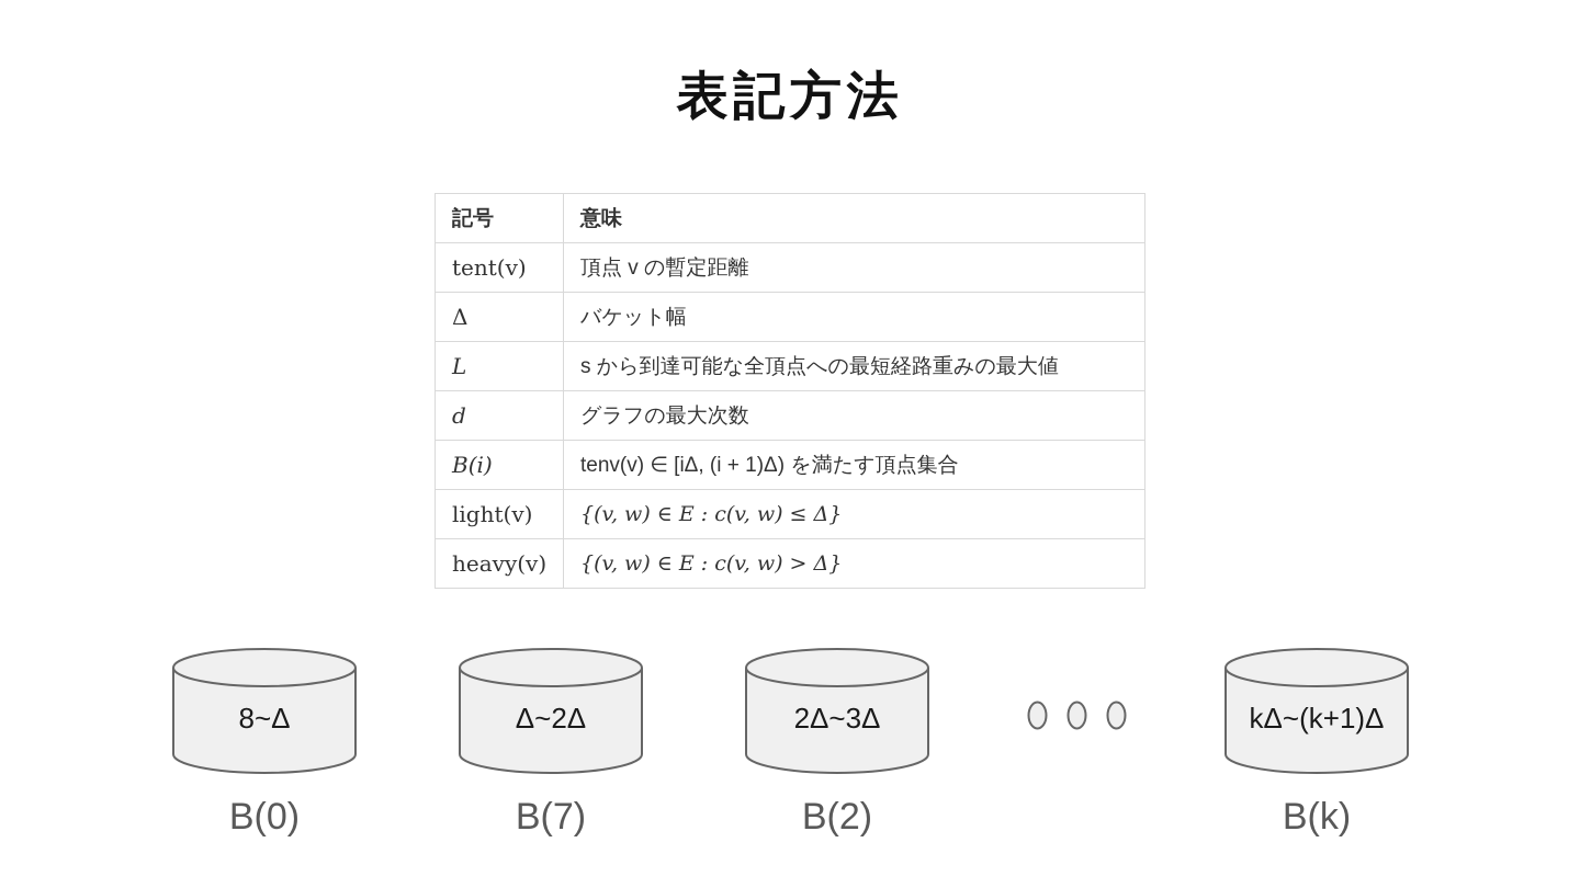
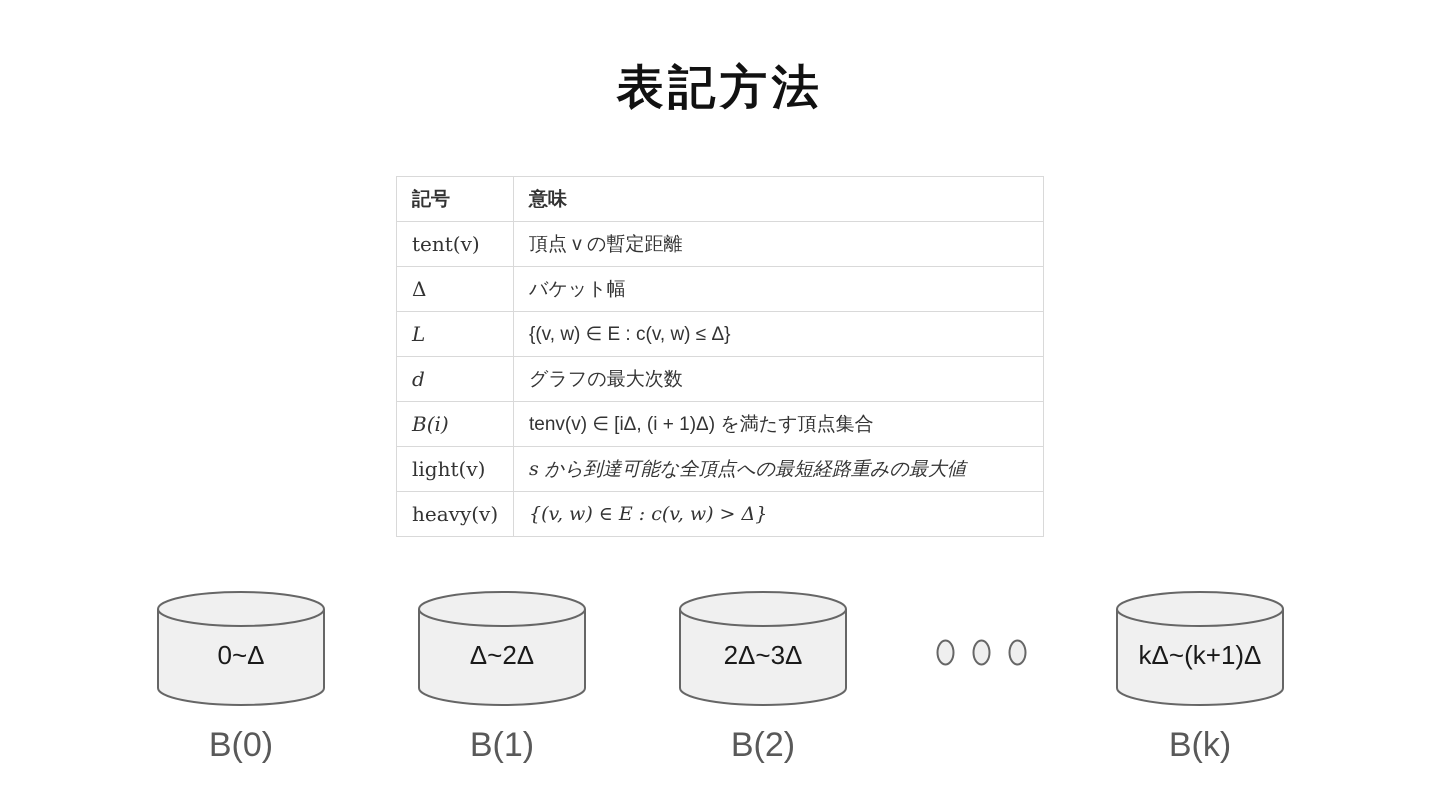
  表記方法
  記号	意味
  tent(v)	頂点 v の暫定距離
  Δ	バケット幅
- L	s から到達可能な全頂点への最短経路重みの最大値
+ L	{(v, w) ∈ E : c(v, w) ≤ Δ}
  d	グラフの最大次数
  B(i)	tenv(v) ∈ [iΔ, (i + 1)Δ) を満たす頂点集合
- light(v)	{(v, w) ∈ E : c(v, w) ≤ Δ}
+ light(v)	s から到達可能な全頂点への最短経路重みの最大値
  heavy(v)	{(v, w) ∈ E : c(v, w) > Δ}
- 8~Δ
+ 0~Δ
  B(0)
  Δ~2Δ
- B(7)
+ B(1)
  2Δ~3Δ
  B(2)
  kΔ~(k+1)Δ
  B(k)
